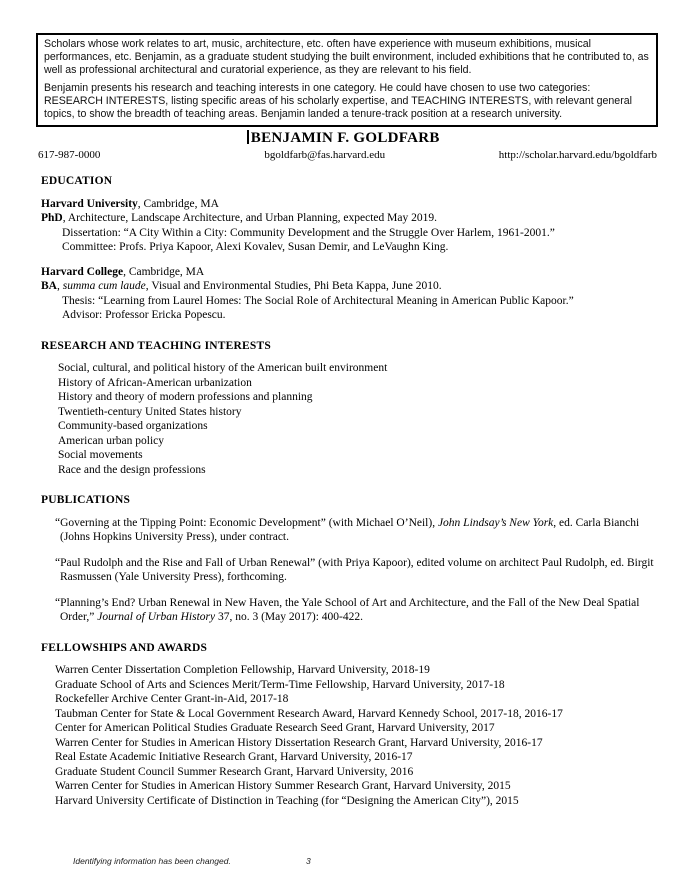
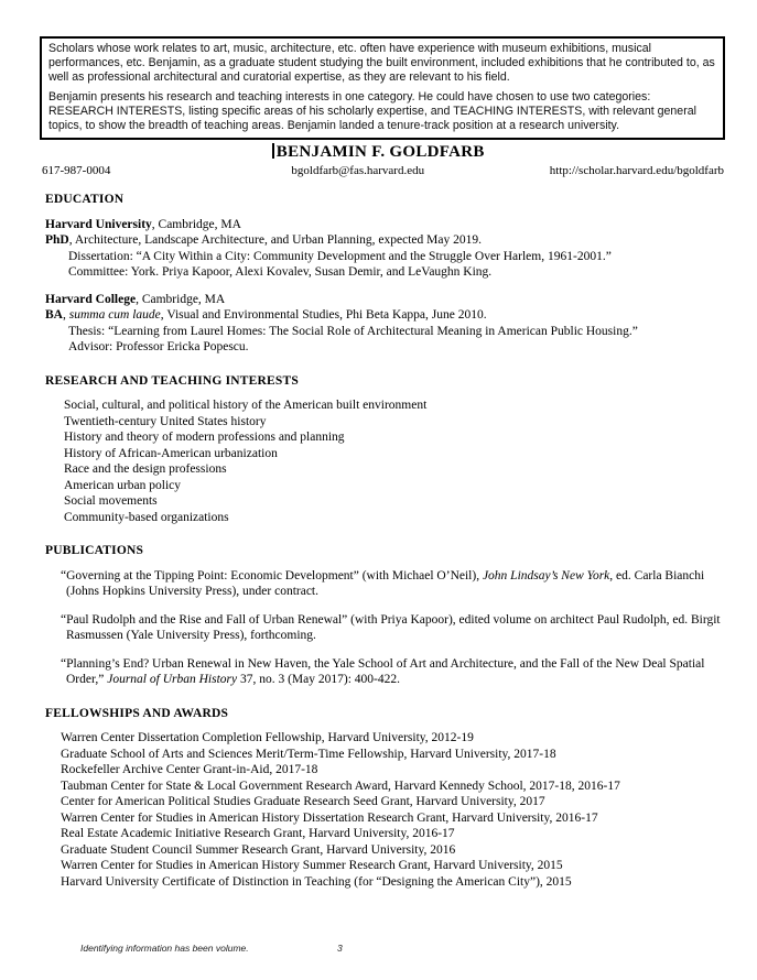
- Scholars whose work relates to art, music, architecture, etc. often have experience with museum exhibitions, musical performances, etc. Benjamin, as a graduate student studying the built environment, included exhibitions that he contributed to, as well as professional architectural and curatorial experience, as they are relevant to his field.
+ Scholars whose work relates to art, music, architecture, etc. often have experience with museum exhibitions, musical performances, etc. Benjamin, as a graduate student studying the built environment, included exhibitions that he contributed to, as well as professional architectural and curatorial expertise, as they are relevant to his field.
  Benjamin presents his research and teaching interests in one category. He could have chosen to use two categories: RESEARCH INTERESTS, listing specific areas of his scholarly expertise, and TEACHING INTERESTS, with relevant general topics, to show the breadth of teaching areas. Benjamin landed a tenure-track position at a research university.
  BENJAMIN F. GOLDFARB
- 617-987-0000
+ 617-987-0004
  bgoldfarb@fas.harvard.edu
  http://scholar.harvard.edu/bgoldfarb
  EDUCATION
  Harvard University, Cambridge, MA
  PhD, Architecture, Landscape Architecture, and Urban Planning, expected May 2019.
  Dissertation: “A City Within a City: Community Development and the Struggle Over Harlem, 1961-2001.”
- Committee: Profs. Priya Kapoor, Alexi Kovalev, Susan Demir, and LeVaughn King.
+ Committee: York. Priya Kapoor, Alexi Kovalev, Susan Demir, and LeVaughn King.
  Harvard College, Cambridge, MA
  BA, summa cum laude, Visual and Environmental Studies, Phi Beta Kappa, June 2010.
- Thesis: “Learning from Laurel Homes: The Social Role of Architectural Meaning in American Public Kapoor.”
+ Thesis: “Learning from Laurel Homes: The Social Role of Architectural Meaning in American Public Housing.”
  Advisor: Professor Ericka Popescu.
  RESEARCH AND TEACHING INTERESTS
  Social, cultural, and political history of the American built environment
- History of African-American urbanization
+ Twentieth-century United States history
  History and theory of modern professions and planning
- Twentieth-century United States history
+ History of African-American urbanization
- Community-based organizations
+ Race and the design professions
  American urban policy
  Social movements
- Race and the design professions
+ Community-based organizations
  PUBLICATIONS
  “Governing at the Tipping Point: Economic Development” (with Michael O’Neil), John Lindsay’s New York, ed. Carla Bianchi (Johns Hopkins University Press), under contract.
  “Paul Rudolph and the Rise and Fall of Urban Renewal” (with Priya Kapoor), edited volume on architect Paul Rudolph, ed. Birgit Rasmussen (Yale University Press), forthcoming.
  “Planning’s End? Urban Renewal in New Haven, the Yale School of Art and Architecture, and the Fall of the New Deal Spatial Order,” Journal of Urban History 37, no. 3 (May 2017): 400-422.
  FELLOWSHIPS AND AWARDS
- Warren Center Dissertation Completion Fellowship, Harvard University, 2018-19
+ Warren Center Dissertation Completion Fellowship, Harvard University, 2012-19
  Graduate School of Arts and Sciences Merit/Term-Time Fellowship, Harvard University, 2017-18
  Rockefeller Archive Center Grant-in-Aid, 2017-18
  Taubman Center for State & Local Government Research Award, Harvard Kennedy School, 2017-18, 2016-17
  Center for American Political Studies Graduate Research Seed Grant, Harvard University, 2017
  Warren Center for Studies in American History Dissertation Research Grant, Harvard University, 2016-17
  Real Estate Academic Initiative Research Grant, Harvard University, 2016-17
  Graduate Student Council Summer Research Grant, Harvard University, 2016
  Warren Center for Studies in American History Summer Research Grant, Harvard University, 2015
  Harvard University Certificate of Distinction in Teaching (for “Designing the American City”), 2015
- Identifying information has been changed.
+ Identifying information has been volume.
  3
